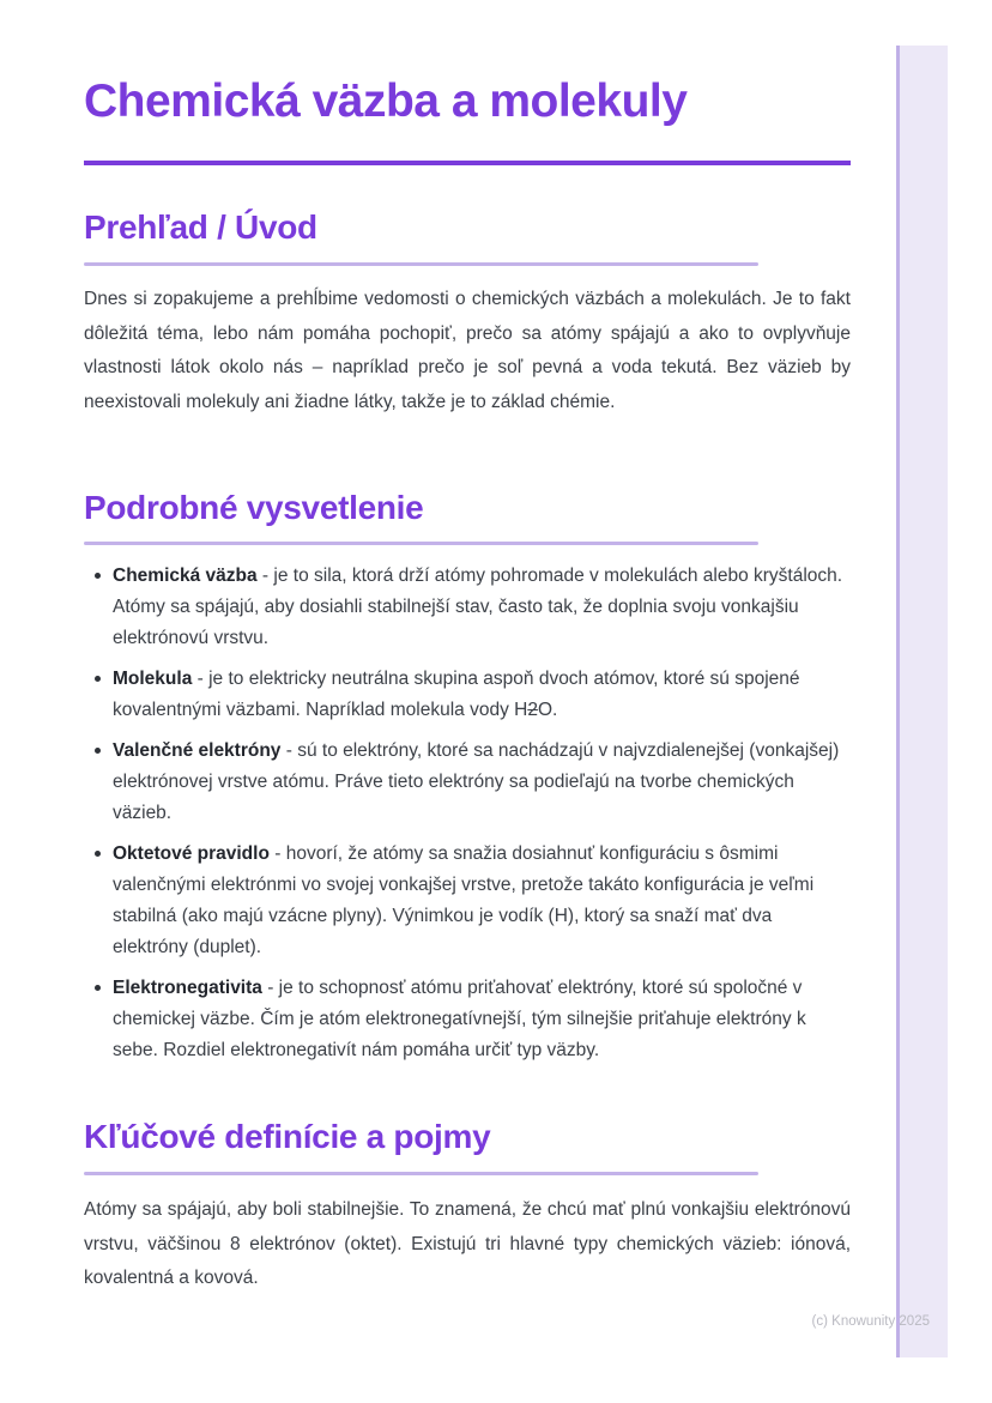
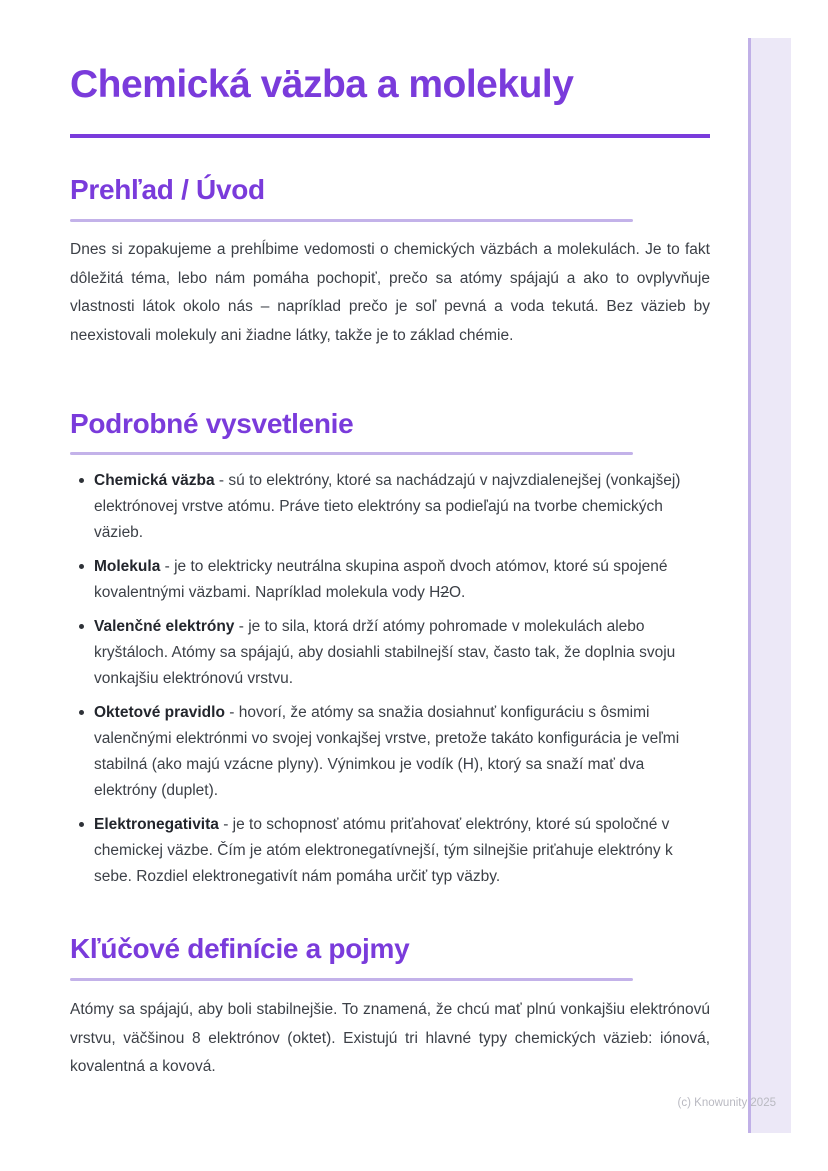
  Chemická väzba a molekuly
  Prehľad / Úvod
  Dnes si zopakujeme a prehĺbime vedomosti o chemických väzbách a molekulách. Je to fakt dôležitá téma, lebo nám pomáha pochopiť, prečo sa atómy spájajú a ako to ovplyvňuje vlastnosti látok okolo nás – napríklad prečo je soľ pevná a voda tekutá. Bez väzieb by neexistovali molekuly ani žiadne látky, takže je to základ chémie.
  Podrobné vysvetlenie
- Chemická väzba - je to sila, ktorá drží atómy pohromade v molekulách alebo kryštáloch. Atómy sa spájajú, aby dosiahli stabilnejší stav, často tak, že doplnia svoju vonkajšiu elektrónovú vrstvu.
+ Chemická väzba - sú to elektróny, ktoré sa nachádzajú v najvzdialenejšej (vonkajšej) elektrónovej vrstve atómu. Práve tieto elektróny sa podieľajú na tvorbe chemických väzieb.
  Molekula - je to elektricky neutrálna skupina aspoň dvoch atómov, ktoré sú spojené kovalentnými väzbami. Napríklad molekula vody H2O.
- Valenčné elektróny - sú to elektróny, ktoré sa nachádzajú v najvzdialenejšej (vonkajšej) elektrónovej vrstve atómu. Práve tieto elektróny sa podieľajú na tvorbe chemických väzieb.
+ Valenčné elektróny - je to sila, ktorá drží atómy pohromade v molekulách alebo kryštáloch. Atómy sa spájajú, aby dosiahli stabilnejší stav, často tak, že doplnia svoju vonkajšiu elektrónovú vrstvu.
  Oktetové pravidlo - hovorí, že atómy sa snažia dosiahnuť konfiguráciu s ôsmimi valenčnými elektrónmi vo svojej vonkajšej vrstve, pretože takáto konfigurácia je veľmi stabilná (ako majú vzácne plyny). Výnimkou je vodík (H), ktorý sa snaží mať dva elektróny (duplet).
  Elektronegativita - je to schopnosť atómu priťahovať elektróny, ktoré sú spoločné v chemickej väzbe. Čím je atóm elektronegatívnejší, tým silnejšie priťahuje elektróny k sebe. Rozdiel elektronegativít nám pomáha určiť typ väzby.
  Kľúčové definície a pojmy
  Atómy sa spájajú, aby boli stabilnejšie. To znamená, že chcú mať plnú vonkajšiu elektrónovú vrstvu, väčšinou 8 elektrónov (oktet). Existujú tri hlavné typy chemických väzieb: iónová, kovalentná a kovová.
  (c) Knowunity 2025
